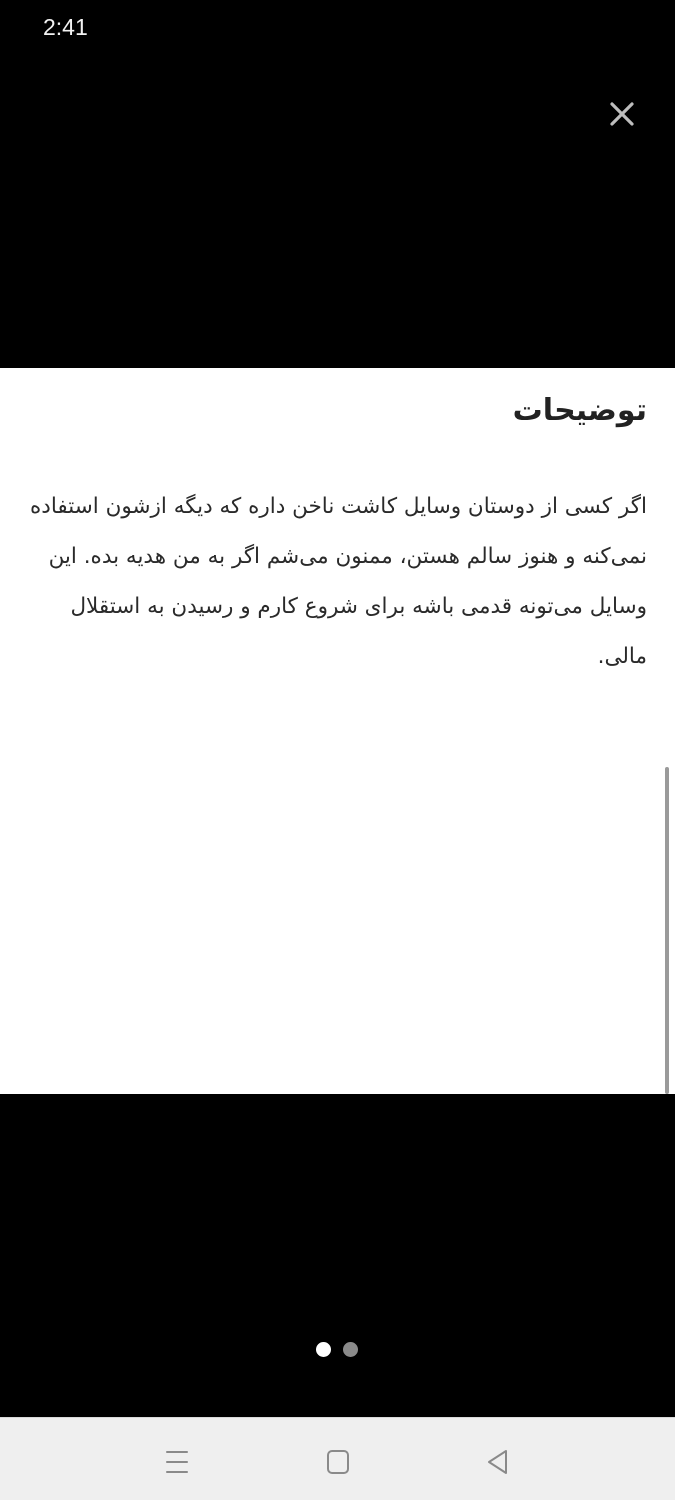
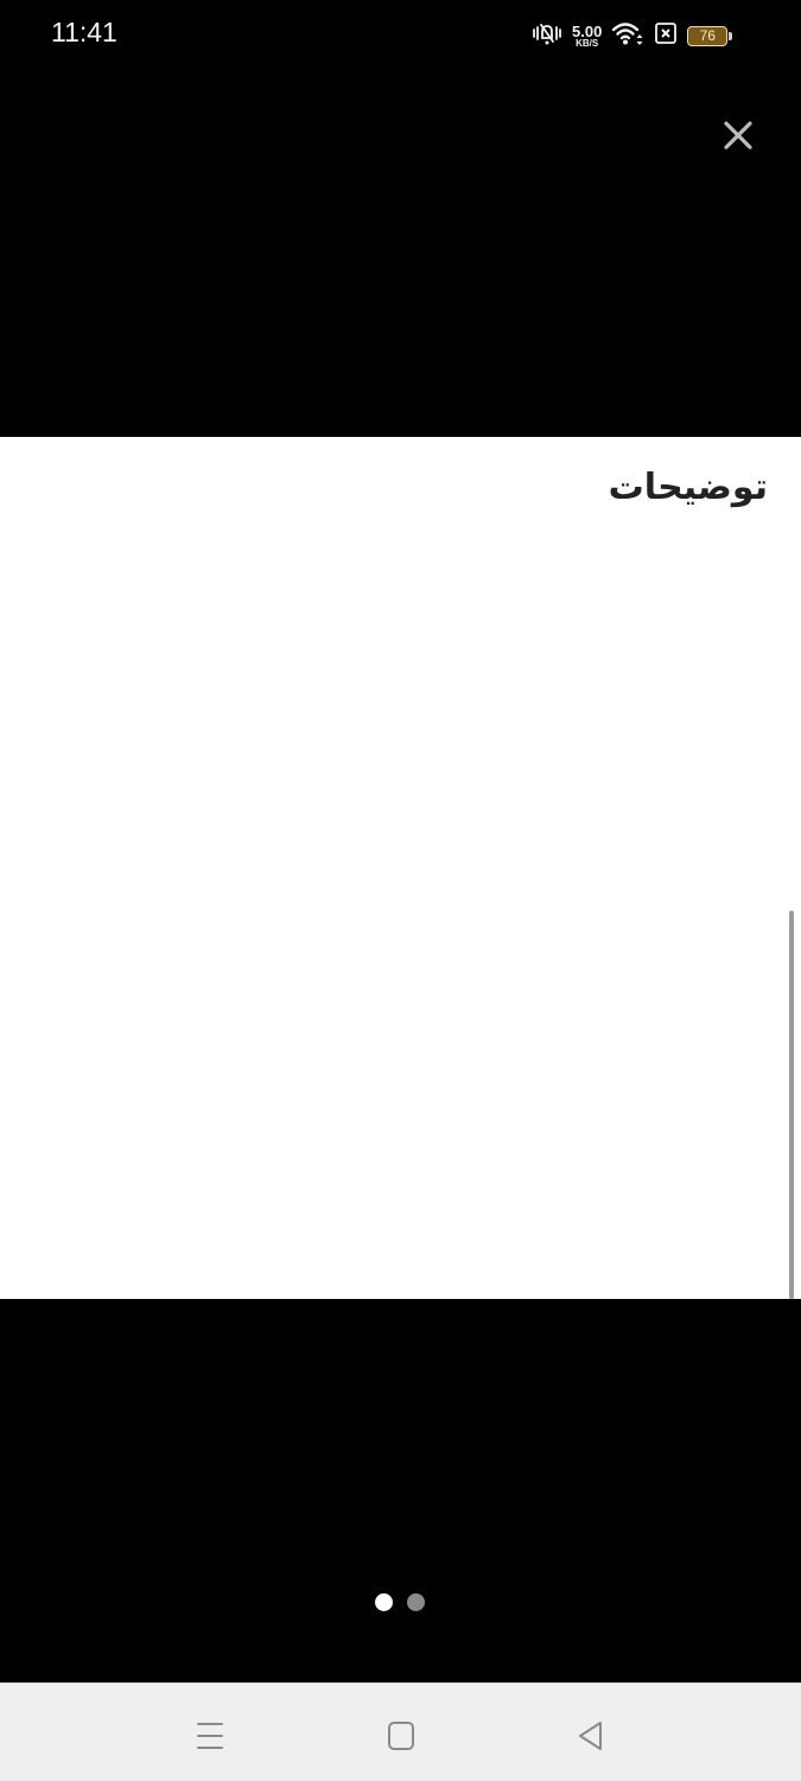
- 2:41
+ 11:41
+ 5.00
+ KB/S
+ 76
  توضیحات
- اگر کسی از دوستان وسایل کاشت ناخن داره که دیگه ازشون استفاده نمی‌کنه و هنوز سالم هستن، ممنون می‌شم اگر به من هدیه بده. این وسایل می‌تونه قدمی باشه برای شروع کارم و رسیدن به استقلال مالی.
